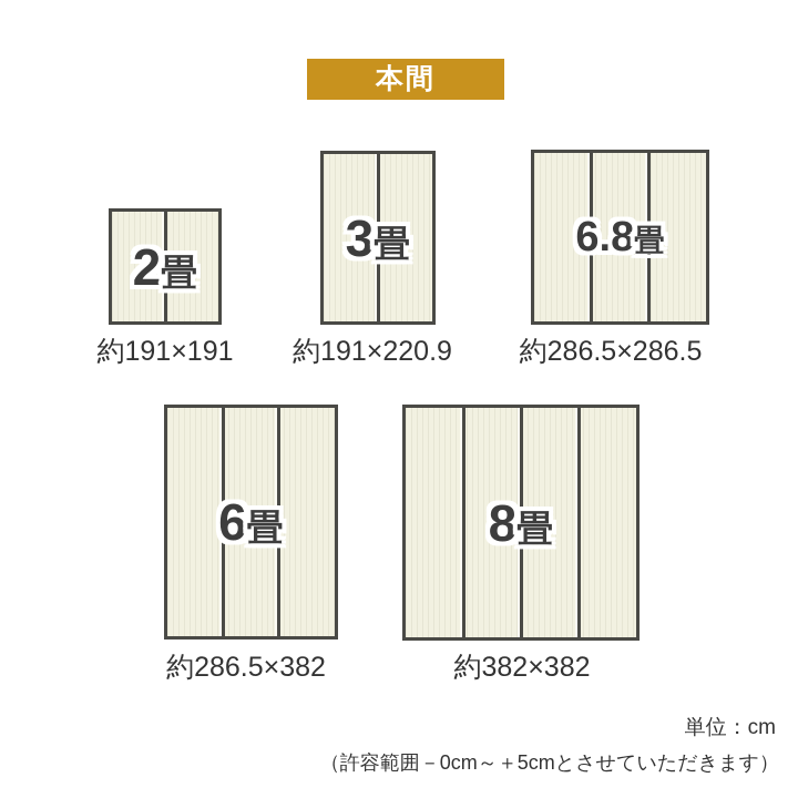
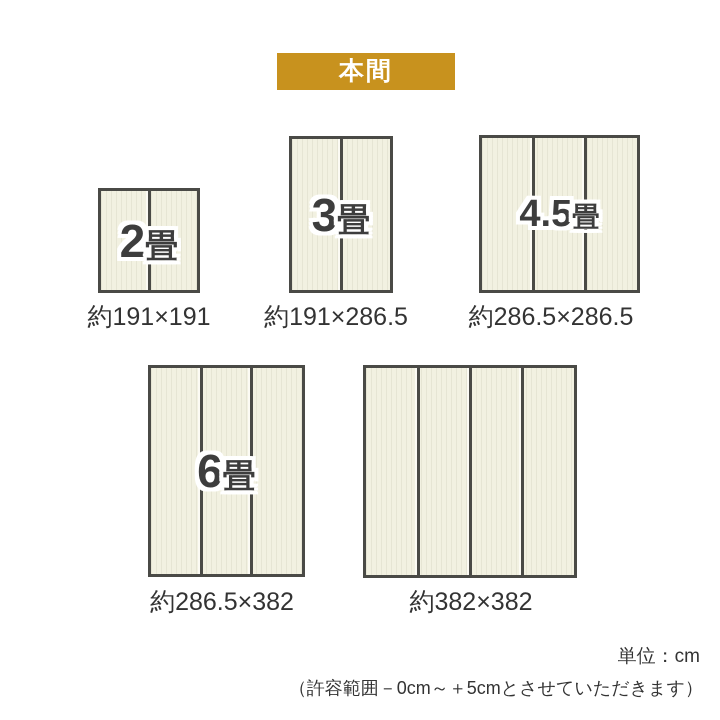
  本間
  2畳
  約191×191
  3畳
- 約191×220.9
+ 約191×286.5
- 6.8畳
+ 4.5畳
  約286.5×286.5
  6畳
  約286.5×382
- 8畳
  約382×382
  単位：cm
  （許容範囲－0cm～＋5cmとさせていただきます）
